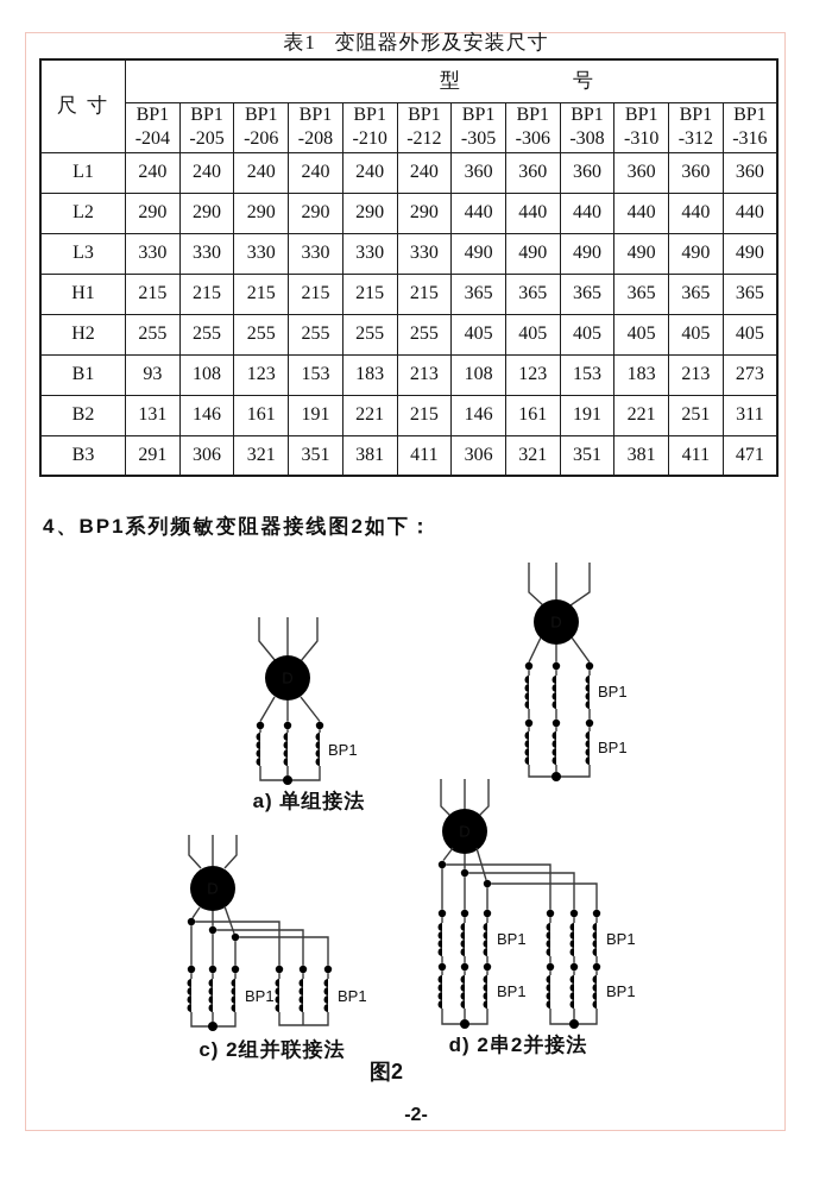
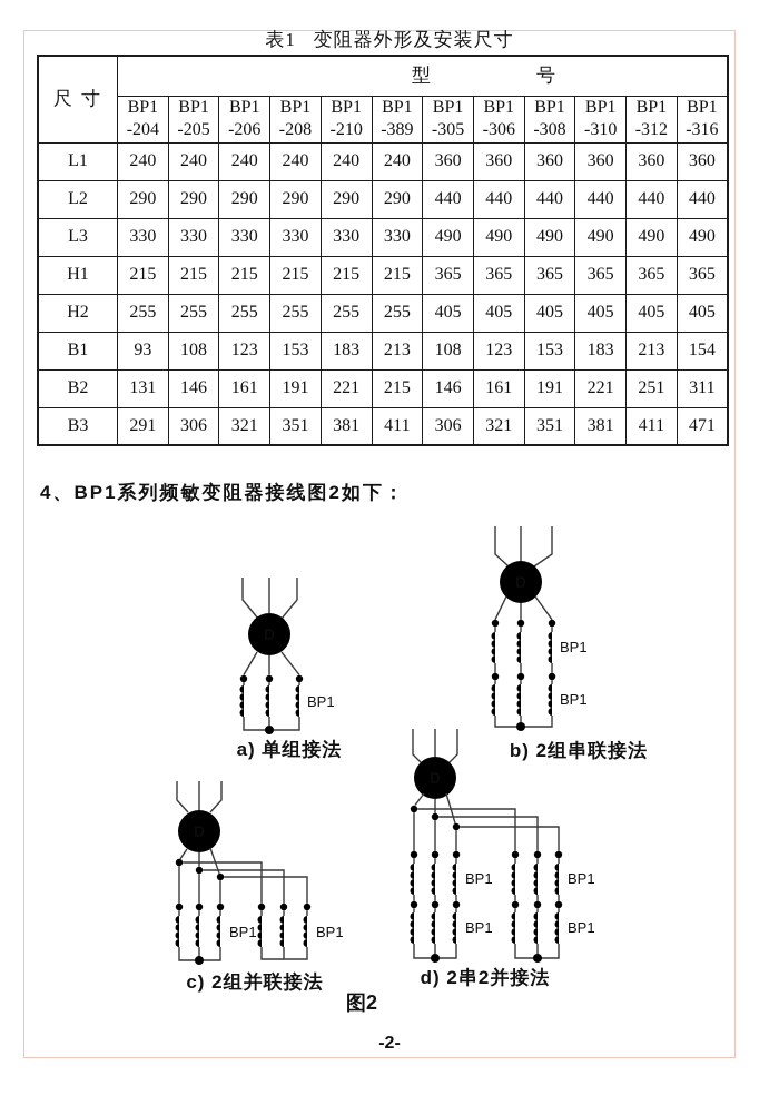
  表1 变阻器外形及安装尺寸
  尺 寸	型 号
- BP1 -204	BP1 -205	BP1 -206	BP1 -208	BP1 -210	BP1 -212	BP1 -305	BP1 -306	BP1 -308	BP1 -310	BP1 -312	BP1 -316
+ BP1 -204	BP1 -205	BP1 -206	BP1 -208	BP1 -210	BP1 -389	BP1 -305	BP1 -306	BP1 -308	BP1 -310	BP1 -312	BP1 -316
  L1	240	240	240	240	240	240	360	360	360	360	360	360
  L2	290	290	290	290	290	290	440	440	440	440	440	440
  L3	330	330	330	330	330	330	490	490	490	490	490	490
  H1	215	215	215	215	215	215	365	365	365	365	365	365
  H2	255	255	255	255	255	255	405	405	405	405	405	405
- B1	93	108	123	153	183	213	108	123	153	183	213	273
+ B1	93	108	123	153	183	213	108	123	153	183	213	154
  B2	131	146	161	191	221	215	146	161	191	221	251	311
  B3	291	306	321	351	381	411	306	321	351	381	411	471
  4、BP1系列频敏变阻器接线图2如下：
  BP1
  a) 单组接法
  BP1
  BP1
+ b) 2组串联接法
  BP1
  BP1
  c) 2组并联接法
  BP1
  BP1
  BP1
  BP1
  d) 2串2并接法
  图2
  -2-
